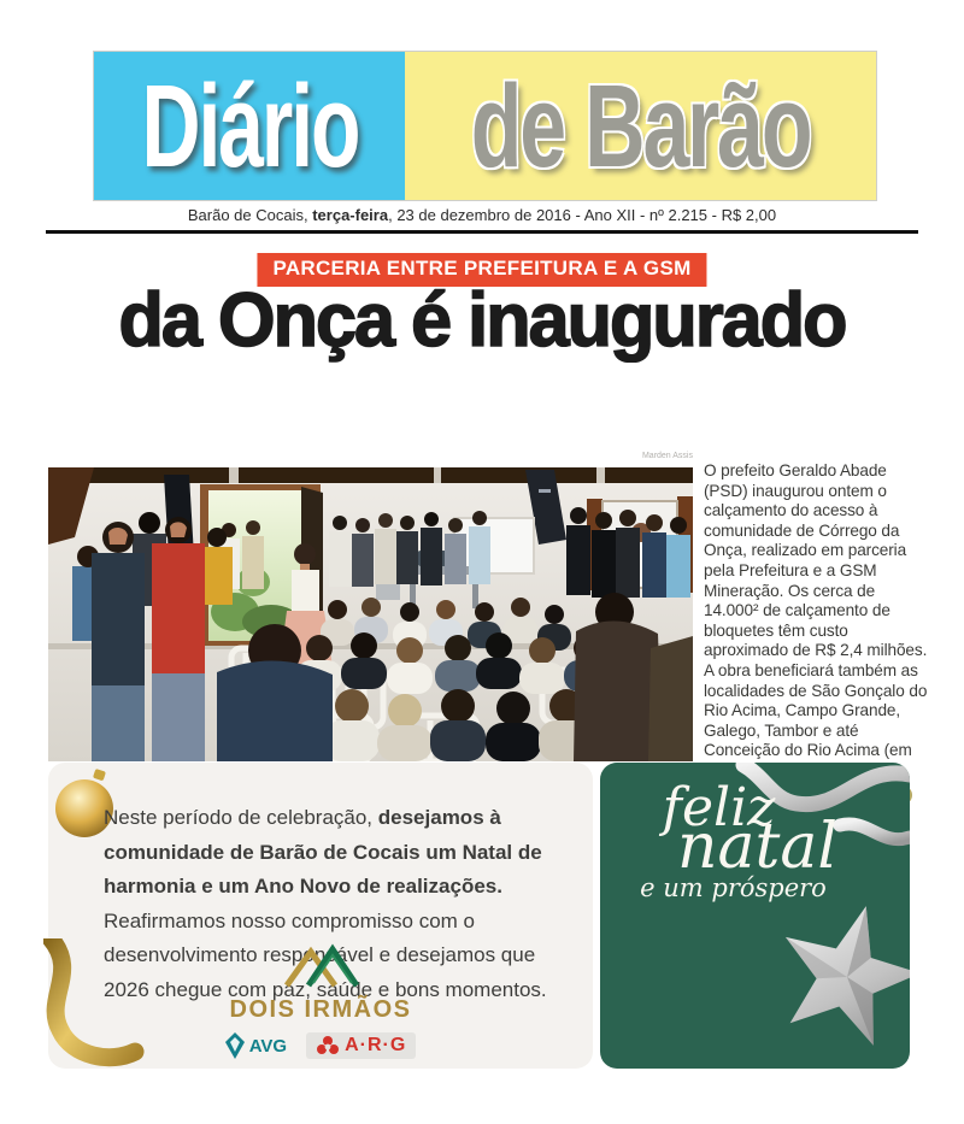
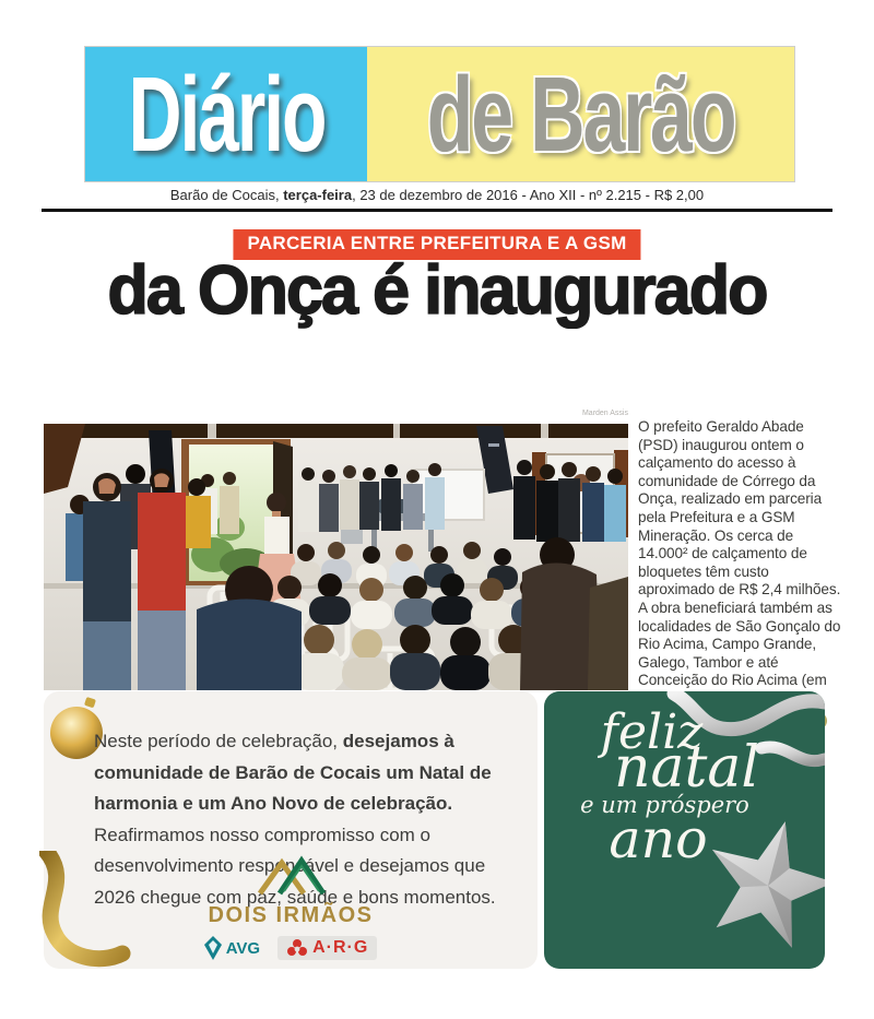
  Diário
  de Barão
  Barão de Cocais, terça-feira, 23 de dezembro de 2016 - Ano XII - nº 2.215 - R$ 2,00
  PARCERIA ENTRE PREFEITURA E A GSM
  da Onça é inaugurado
  O prefeito Geraldo Abade (PSD) inaugurou ontem o calçamento do acesso à comunidade de Córrego da Onça, realizado em parceria pela Prefeitura e a GSM Mineração. Os cerca de 14.000² de calçamento de bloquetes têm custo aproximado de R$ 2,4 milhões. A obra beneficiará também as localidades de São Gonçalo do Rio Acima, Campo Grande, Galego, Tambor e até Conceição do Rio Acima (em
- Neste período de celebração, desejamos à comunidade de Barão de Cocais um Natal de harmonia e um Ano Novo de realizações. Reafirmamos nosso compromisso com o desenvolvimento respnável e desejamos que 2026 chegue com paz, saúde e bons momentos.
+ Neste período de celebração, desejamos à comunidade de Barão de Cocais um Natal de harmonia e um Ano Novo de celebração. Reafirmamos nosso compromisso com o desenvolvimento respnável e desejamos que 2026 chegue com paz, saúde e bons momentos.
  DOIS IRMÃOS
  AVG
  A·R·G
  feliz
  natal
  e um próspero
+ ano
